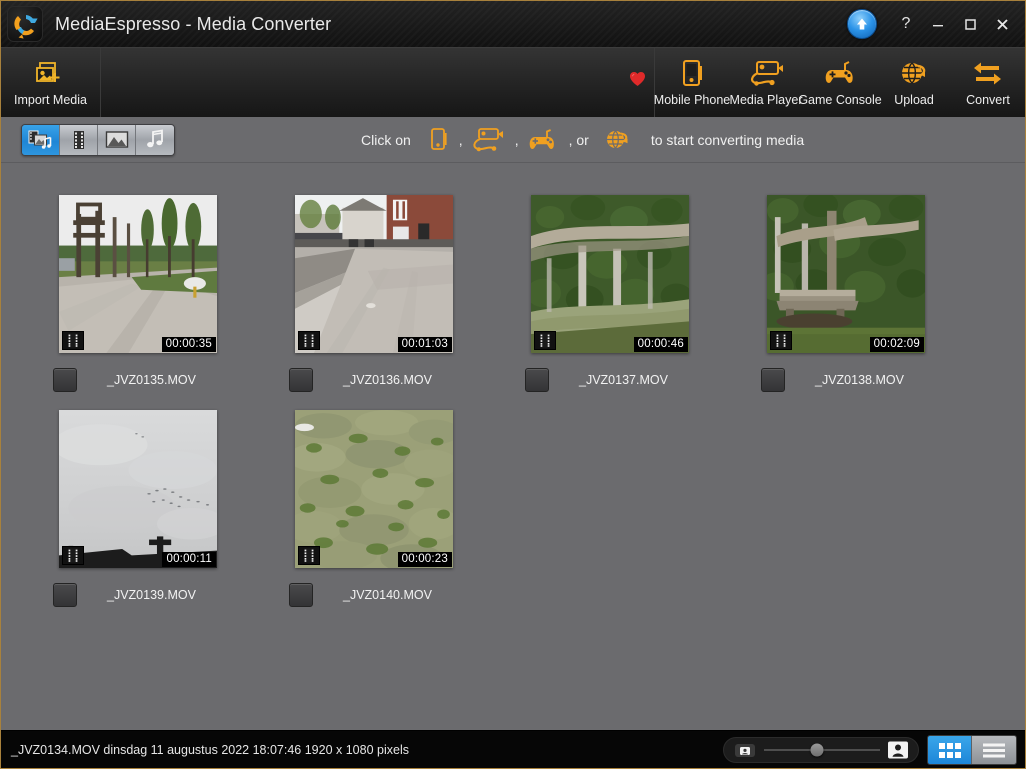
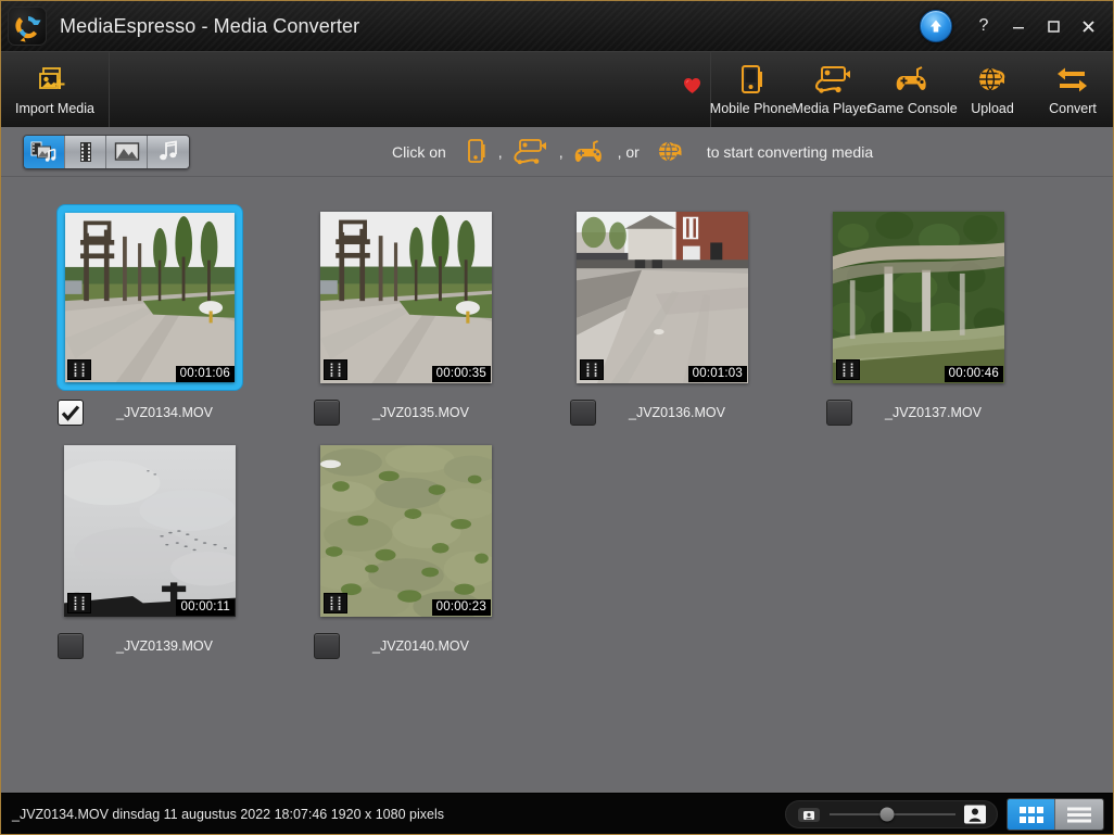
  MediaEspresso - Media Converter
  ?
  Import Media
  Mobile Phone
  Media Player
  Game Console
  Upload
  Convert
  Click on
  ,
  ,
  , or
  to start converting media
+ 00:01:06
+ _JVZ0134.MOV
  00:00:35
  _JVZ0135.MOV
  00:01:03
  _JVZ0136.MOV
  00:00:46
  _JVZ0137.MOV
- 00:02:09
- _JVZ0138.MOV
  00:00:11
  _JVZ0139.MOV
  00:00:23
  _JVZ0140.MOV
  _JVZ0134.MOV dinsdag 11 augustus 2022 18:07:46 1920 x 1080 pixels
